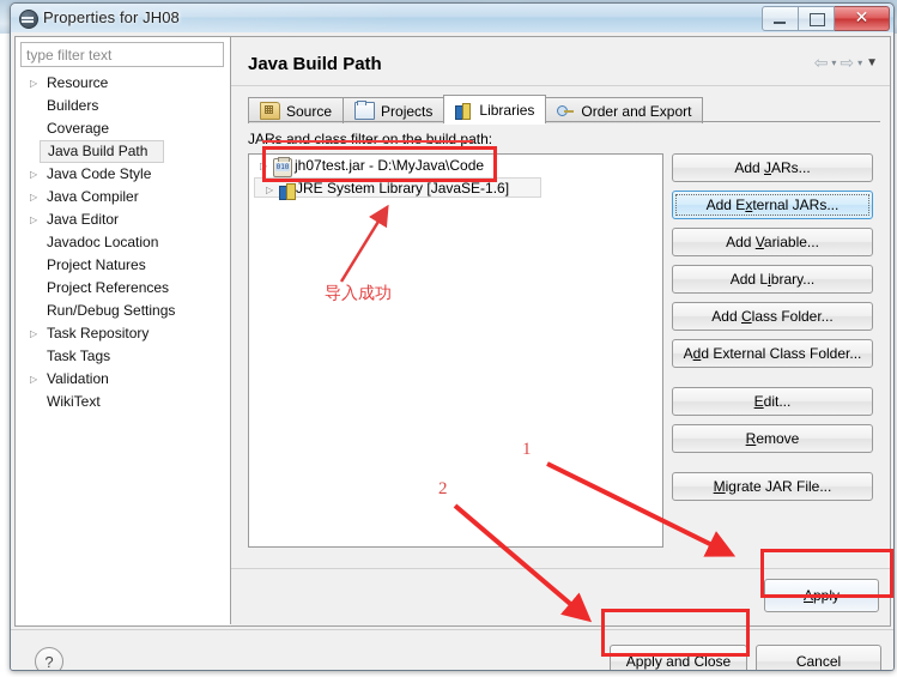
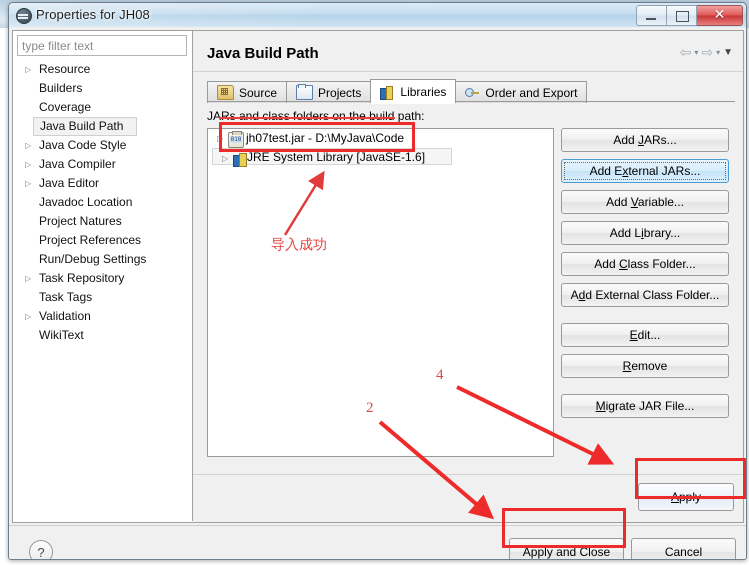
  Properties for JH08
  ✕
  type filter text
  ▷
  Resource
  Builders
  Coverage
  Java Build Path
  ▷
  Java Code Style
  ▷
  Java Compiler
  ▷
  Java Editor
  Javadoc Location
  Project Natures
  Project References
  Run/Debug Settings
  ▷
  Task Repository
  Task Tags
  ▷
  Validation
  WikiText
  Java Build Path
  ⇦
  ▾
  ⇨
  ▾
  ▼
  Source
  Projects
  Libraries
  Order and Export
- JARs and class filter on the build path:
+ JARs and class folders on the build path:
  ▷
  jh07test.jar - D:\MyJava\Code
  ▷
  JRE System Library [JavaSE-1.6]
  Add JARs...
  Add External JARs...
  Add Variable...
  Add Library...
  Add Class Folder...
  Add External Class Folder...
  Edit...
  Remove
  Migrate JAR File...
  Apply
  ?
  Apply and Close
  Cancel
  导入成功
- 1
+ 4
  2
